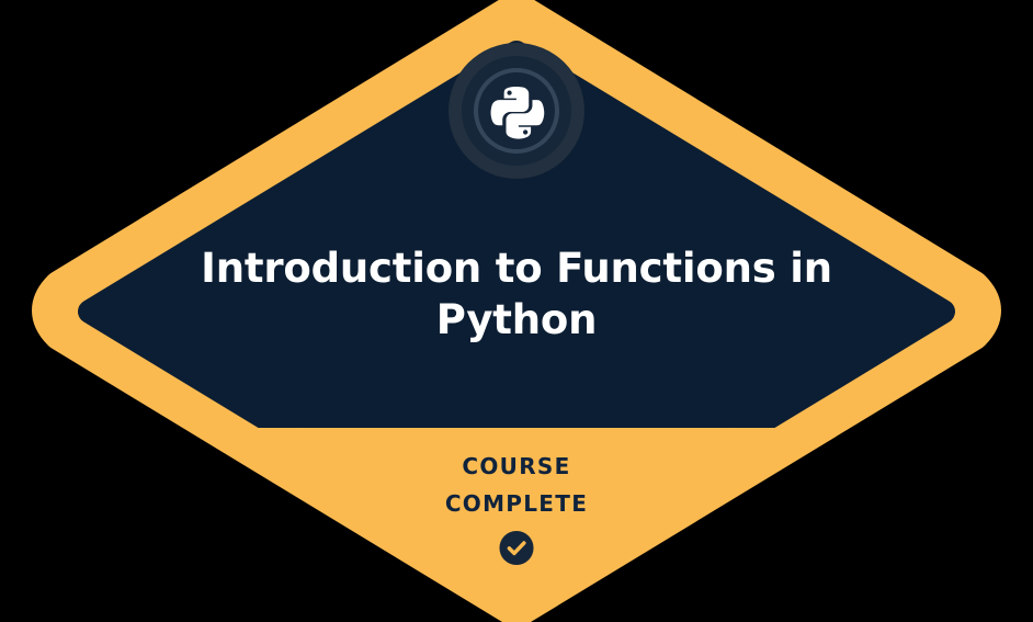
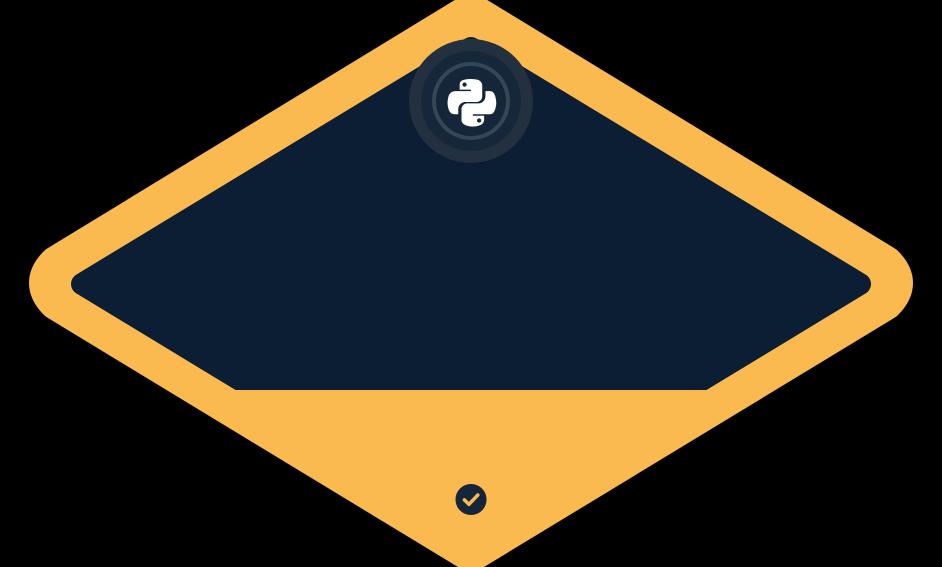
- Introduction to Functions in
- Python
- COURSE
- COMPLETE
